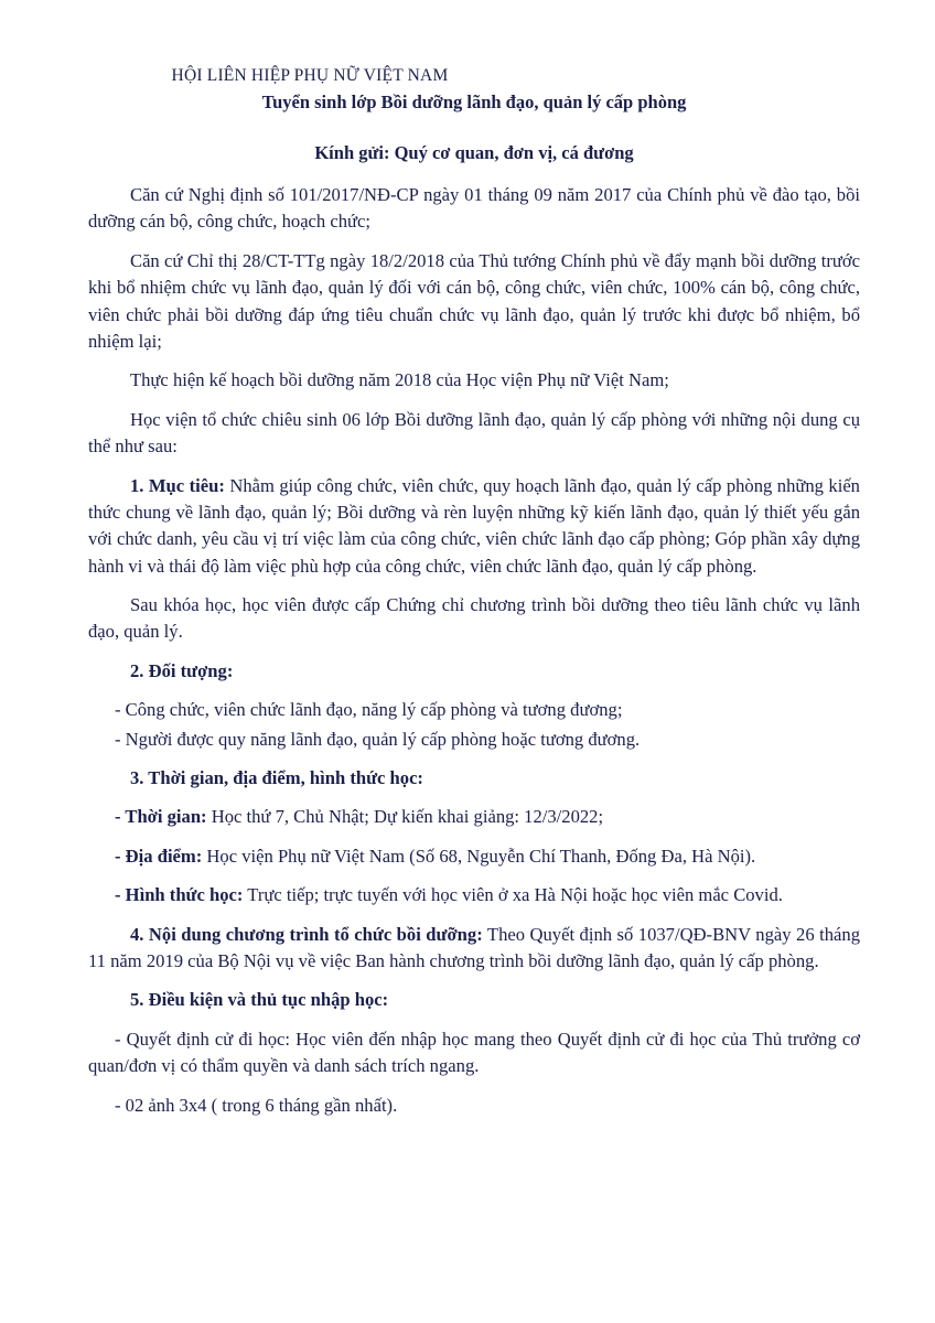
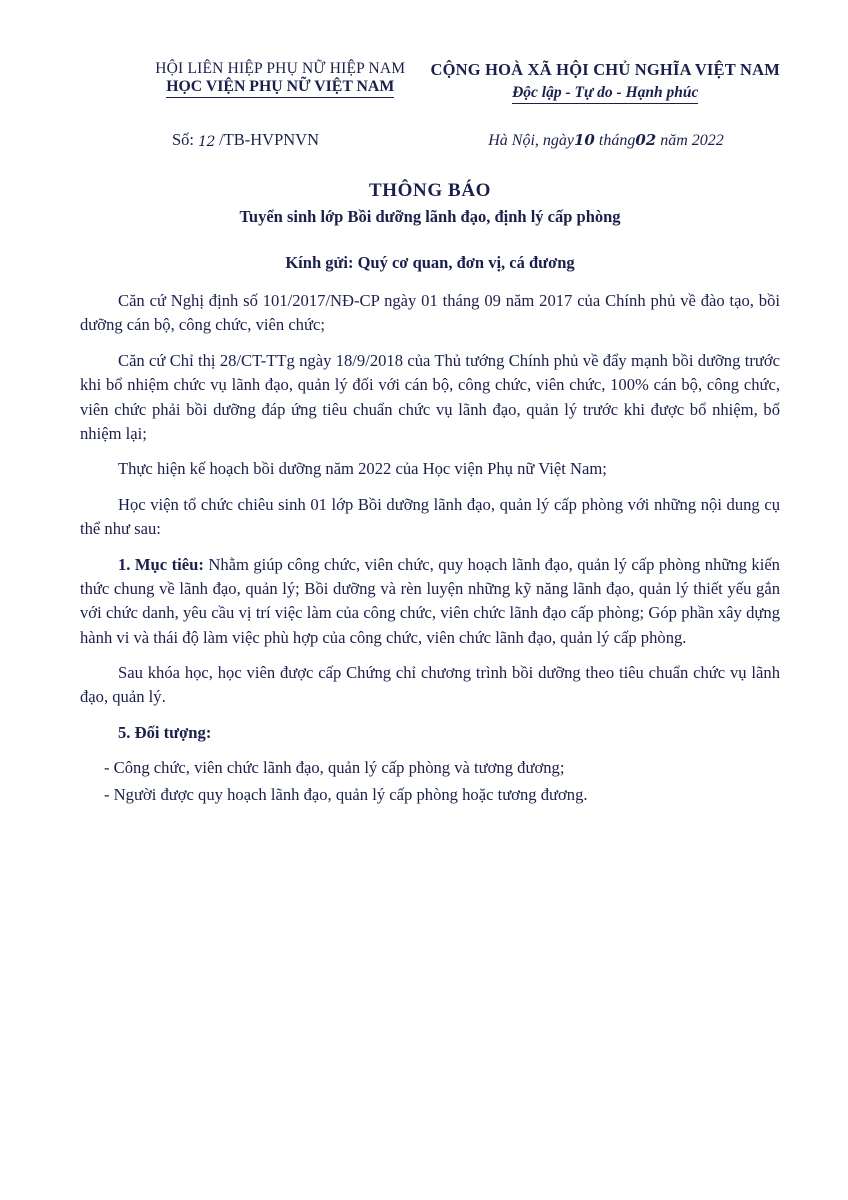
- HỘI LIÊN HIỆP PHỤ NỮ VIỆT NAM
+ HỘI LIÊN HIỆP PHỤ NỮ HIỆP NAM
+ HỌC VIỆN PHỤ NỮ VIỆT NAM
+ CỘNG HOÀ XÃ HỘI CHỦ NGHĨA VIỆT NAM
+ Độc lập - Tự do - Hạnh phúc
+ Số: 12 /TB-HVPNVN
+ Hà Nội, ngày10 tháng02 năm 2022
+ THÔNG BÁO
- Tuyển sinh lớp Bồi dưỡng lãnh đạo, quản lý cấp phòng
+ Tuyển sinh lớp Bồi dưỡng lãnh đạo, định lý cấp phòng
  Kính gửi: Quý cơ quan, đơn vị, cá đương
- Căn cứ Nghị định số 101/2017/NĐ-CP ngày 01 tháng 09 năm 2017 của Chính phủ về đào tạo, bồi dưỡng cán bộ, công chức, hoạch chức;
+ Căn cứ Nghị định số 101/2017/NĐ-CP ngày 01 tháng 09 năm 2017 của Chính phủ về đào tạo, bồi dưỡng cán bộ, công chức, viên chức;
- Căn cứ Chỉ thị 28/CT-TTg ngày 18/2/2018 của Thủ tướng Chính phủ về đẩy mạnh bồi dưỡng trước khi bổ nhiệm chức vụ lãnh đạo, quản lý đối với cán bộ, công chức, viên chức, 100% cán bộ, công chức, viên chức phải bồi dưỡng đáp ứng tiêu chuẩn chức vụ lãnh đạo, quản lý trước khi được bổ nhiệm, bổ nhiệm lại;
+ Căn cứ Chỉ thị 28/CT-TTg ngày 18/9/2018 của Thủ tướng Chính phủ về đẩy mạnh bồi dưỡng trước khi bổ nhiệm chức vụ lãnh đạo, quản lý đối với cán bộ, công chức, viên chức, 100% cán bộ, công chức, viên chức phải bồi dưỡng đáp ứng tiêu chuẩn chức vụ lãnh đạo, quản lý trước khi được bổ nhiệm, bổ nhiệm lại;
- Thực hiện kế hoạch bồi dưỡng năm 2018 của Học viện Phụ nữ Việt Nam;
+ Thực hiện kế hoạch bồi dưỡng năm 2022 của Học viện Phụ nữ Việt Nam;
- Học viện tổ chức chiêu sinh 06 lớp Bồi dưỡng lãnh đạo, quản lý cấp phòng với những nội dung cụ thể như sau:
+ Học viện tổ chức chiêu sinh 01 lớp Bồi dưỡng lãnh đạo, quản lý cấp phòng với những nội dung cụ thể như sau:
- 1. Mục tiêu: Nhằm giúp công chức, viên chức, quy hoạch lãnh đạo, quản lý cấp phòng những kiến thức chung về lãnh đạo, quản lý; Bồi dưỡng và rèn luyện những kỹ kiến lãnh đạo, quản lý thiết yếu gắn với chức danh, yêu cầu vị trí việc làm của công chức, viên chức lãnh đạo cấp phòng; Góp phần xây dựng hành vi và thái độ làm việc phù hợp của công chức, viên chức lãnh đạo, quản lý cấp phòng.
+ 1. Mục tiêu: Nhằm giúp công chức, viên chức, quy hoạch lãnh đạo, quản lý cấp phòng những kiến thức chung về lãnh đạo, quản lý; Bồi dưỡng và rèn luyện những kỹ năng lãnh đạo, quản lý thiết yếu gắn với chức danh, yêu cầu vị trí việc làm của công chức, viên chức lãnh đạo cấp phòng; Góp phần xây dựng hành vi và thái độ làm việc phù hợp của công chức, viên chức lãnh đạo, quản lý cấp phòng.
- Sau khóa học, học viên được cấp Chứng chỉ chương trình bồi dưỡng theo tiêu lãnh chức vụ lãnh đạo, quản lý.
+ Sau khóa học, học viên được cấp Chứng chỉ chương trình bồi dưỡng theo tiêu chuẩn chức vụ lãnh đạo, quản lý.
- 2. Đối tượng:
+ 5. Đối tượng:
- - Công chức, viên chức lãnh đạo, năng lý cấp phòng và tương đương;
+ - Công chức, viên chức lãnh đạo, quản lý cấp phòng và tương đương;
- - Người được quy năng lãnh đạo, quản lý cấp phòng hoặc tương đương.
+ - Người được quy hoạch lãnh đạo, quản lý cấp phòng hoặc tương đương.
- 3. Thời gian, địa điểm, hình thức học:
- - Thời gian: Học thứ 7, Chủ Nhật; Dự kiến khai giảng: 12/3/2022;
- - Địa điểm: Học viện Phụ nữ Việt Nam (Số 68, Nguyễn Chí Thanh, Đống Đa, Hà Nội).
- - Hình thức học: Trực tiếp; trực tuyến với học viên ở xa Hà Nội hoặc học viên mắc Covid.
- 4. Nội dung chương trình tổ chức bồi dưỡng: Theo Quyết định số 1037/QĐ-BNV ngày 26 tháng 11 năm 2019 của Bộ Nội vụ về việc Ban hành chương trình bồi dưỡng lãnh đạo, quản lý cấp phòng.
- 5. Điều kiện và thủ tục nhập học:
- - Quyết định cử đi học: Học viên đến nhập học mang theo Quyết định cử đi học của Thủ trưởng cơ quan/đơn vị có thẩm quyền và danh sách trích ngang.
- - 02 ảnh 3x4 ( trong 6 tháng gần nhất).
